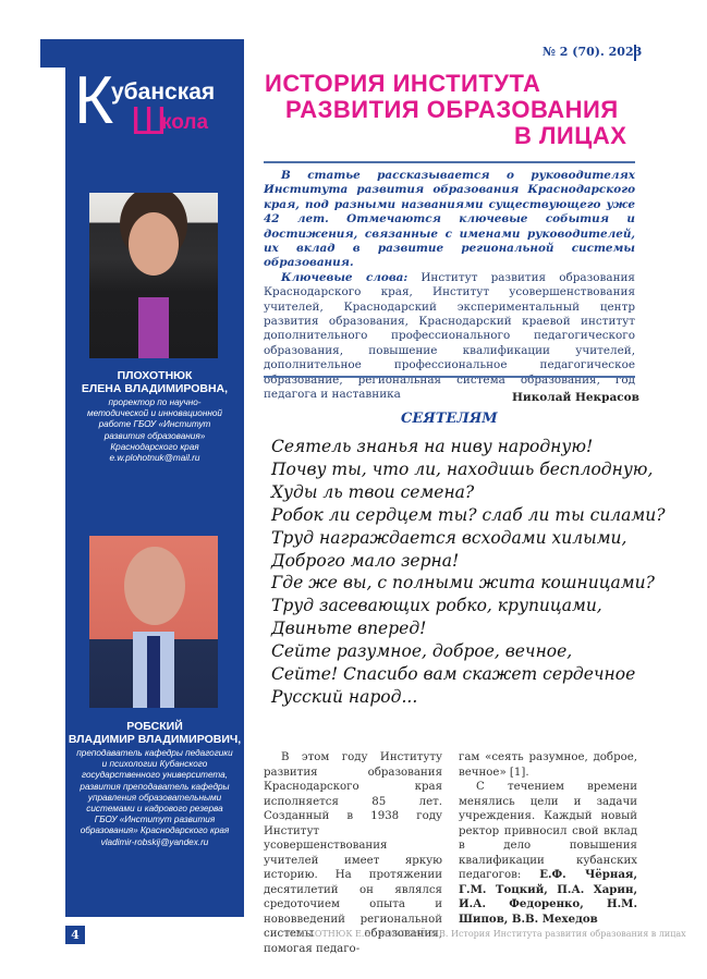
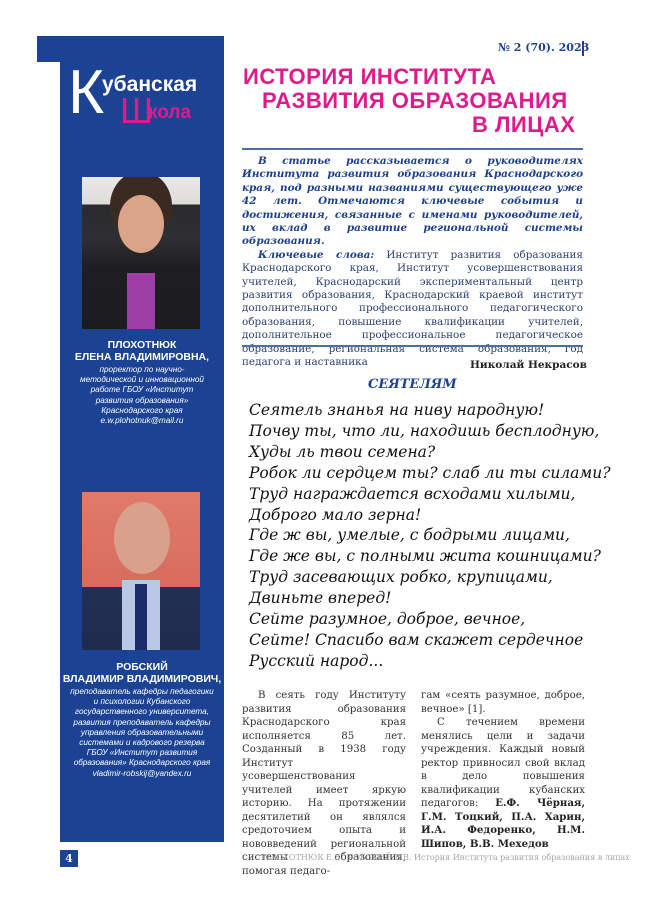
  К
  убанская
  Ш
  кола
  ПЛОХОТНЮК
  ЕЛЕНА ВЛАДИМИРОВНА,
  проректор по научно-методической и инновационной работе ГБОУ «Институт развития образования» Краснодарского края
  e.w.plohotnuk@mail.ru
  РОБСКИЙ
  ВЛАДИМИР ВЛАДИМИРОВИЧ,
  преподаватель кафедры педагогики и психологии Кубанского государственного университета, развития преподаватель кафедры управления образовательными системами и кадрового резерва ГБОУ «Институт развития образования» Краснодарского края
  vladimir-robskij@yandex.ru
  № 2 (70). 2023
  ИСТОРИЯ ИНСТИТУТА
  РАЗВИТИЯ ОБРАЗОВАНИЯ
  В ЛИЦАХ
  В статье рассказывается о руководителях Института развития образования Краснодарского края, под разными названиями существующего уже 42 лет. Отмечаются ключевые события и достижения, связанные с именами руководителей, их вклад в развитие региональной системы образования.
  Ключевые слова: Институт развития образования Краснодарского края, Институт усовершенствования учителей, Краснодарский экспериментальный центр развития образования, Краснодарский краевой институт дополнительного профессионального педагогического образования, повышение квалификации учителей, дополнительное профессиональное педагогическое образование, региональная система образования, год педагога и наставника
  Николай Некрасов
  СЕЯТЕЛЯМ
  Сеятель знанья на ниву народную!
  Почву ты, что ли, находишь бесплодную,
  Худы ль твои семена?
  Робок ли сердцем ты? слаб ли ты силами?
  Труд награждается всходами хилыми,
  Доброго мало зерна!
+ Где ж вы, умелые, с бодрыми лицами,
  Где же вы, с полными жита кошницами?
  Труд засевающих робко, крупицами,
  Двиньте вперед!
  Сейте разумное, доброе, вечное,
  Сейте! Спасибо вам скажет сердечное
  Русский народ...
- В этом году Институту развития образования Краснодарского края исполняется 85 лет. Созданный в 1938 году Институт усовершенствования учителей имеет яркую историю. На протяжении десятилетий он являлся средоточием опыта и нововведений региональной системы образования, помогая педаго-
+ В сеять году Институту развития образования Краснодарского края исполняется 85 лет. Созданный в 1938 году Институт усовершенствования учителей имеет яркую историю. На протяжении десятилетий он являлся средоточием опыта и нововведений региональной системы образования, помогая педаго-
  гам «сеять разумное, доброе, вечное» [1].
  С течением времени менялись цели и задачи учреждения. Каждый новый ректор привносил свой вклад в дело повышения квалификации кубанских педагогов: Е.Ф. Чёрная, Г.М. Тоцкий, П.А. Харин, И.А. Федоренко, Н.М. Шипов, В.В. Мехедов
  4
  ПЛОХОТНЮК Е.В., РОБСКИЙ В.В. История Института развития образования в лицах
